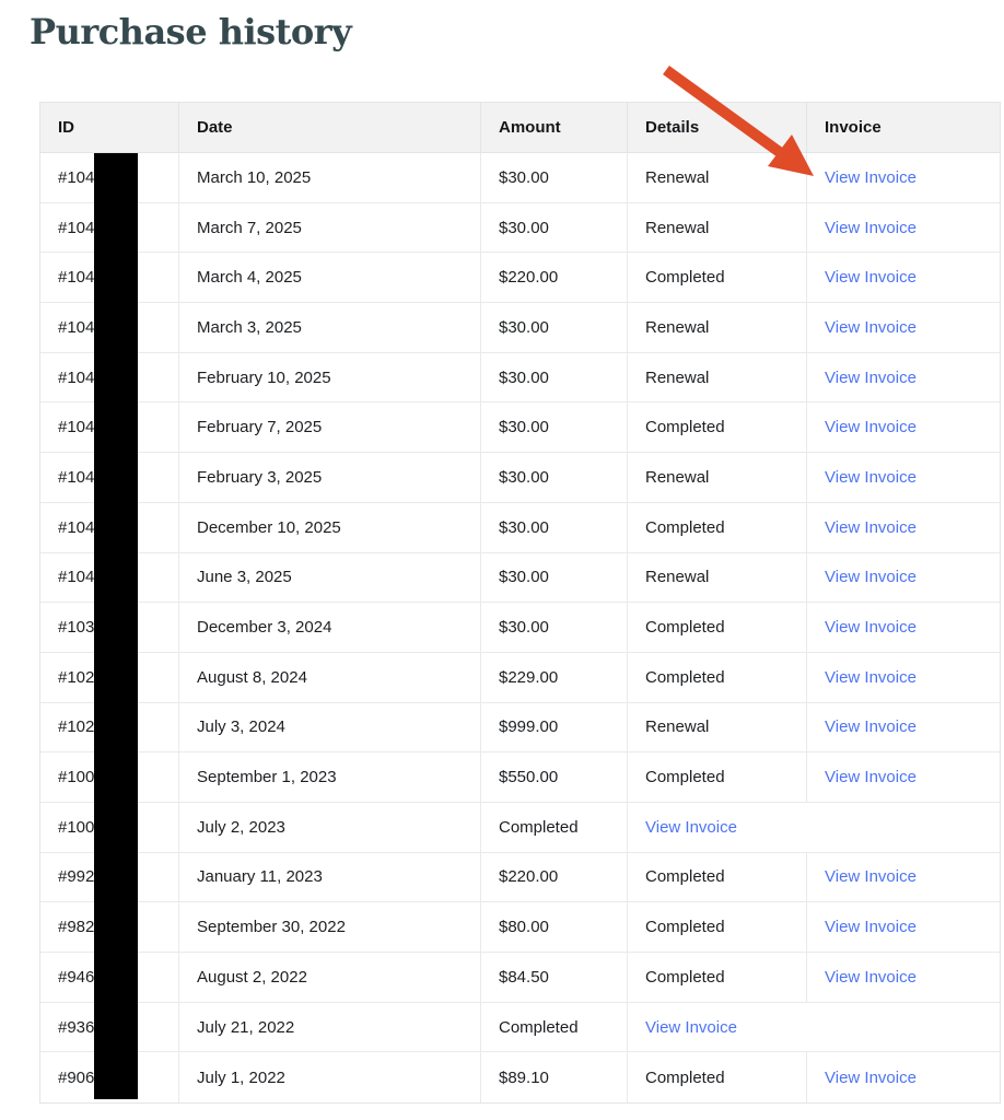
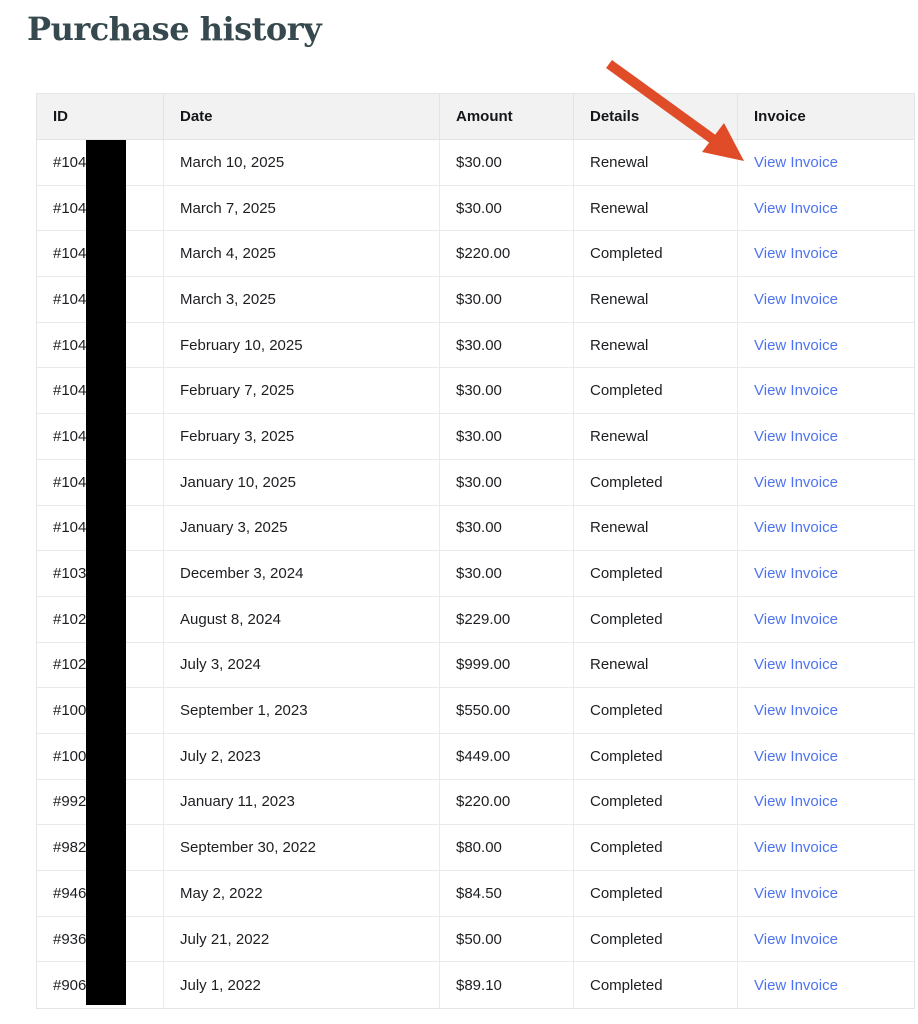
  Purchase history
  ID
  Date
  Amount
  Details
  Invoice
  #104
  March 10, 2025
  $30.00
  Renewal
  View Invoice
  #104
  March 7, 2025
  $30.00
  Renewal
  View Invoice
  #104
  March 4, 2025
  $220.00
  Completed
  View Invoice
  #104
  March 3, 2025
  $30.00
  Renewal
  View Invoice
  #104
  February 10, 2025
  $30.00
  Renewal
  View Invoice
  #104
  February 7, 2025
  $30.00
  Completed
  View Invoice
  #104
  February 3, 2025
  $30.00
  Renewal
  View Invoice
  #104
- December 10, 2025
+ January 10, 2025
  $30.00
  Completed
  View Invoice
  #104
- June 3, 2025
+ January 3, 2025
  $30.00
  Renewal
  View Invoice
  #103
  December 3, 2024
  $30.00
  Completed
  View Invoice
  #102
  August 8, 2024
  $229.00
  Completed
  View Invoice
  #102
  July 3, 2024
  $999.00
  Renewal
  View Invoice
  #100
  September 1, 2023
  $550.00
  Completed
  View Invoice
  #100
  July 2, 2023
+ $449.00
  Completed
  View Invoice
  #992
  January 11, 2023
  $220.00
  Completed
  View Invoice
  #982
  September 30, 2022
  $80.00
  Completed
  View Invoice
  #946
- August 2, 2022
+ May 2, 2022
  $84.50
  Completed
  View Invoice
  #936
  July 21, 2022
+ $50.00
  Completed
  View Invoice
  #906
  July 1, 2022
  $89.10
  Completed
  View Invoice
